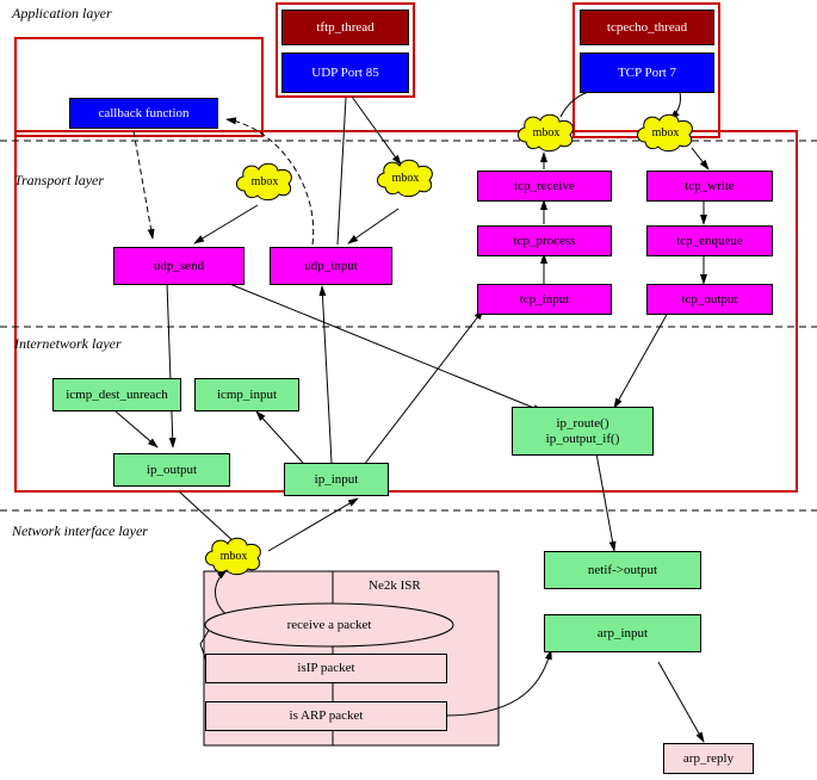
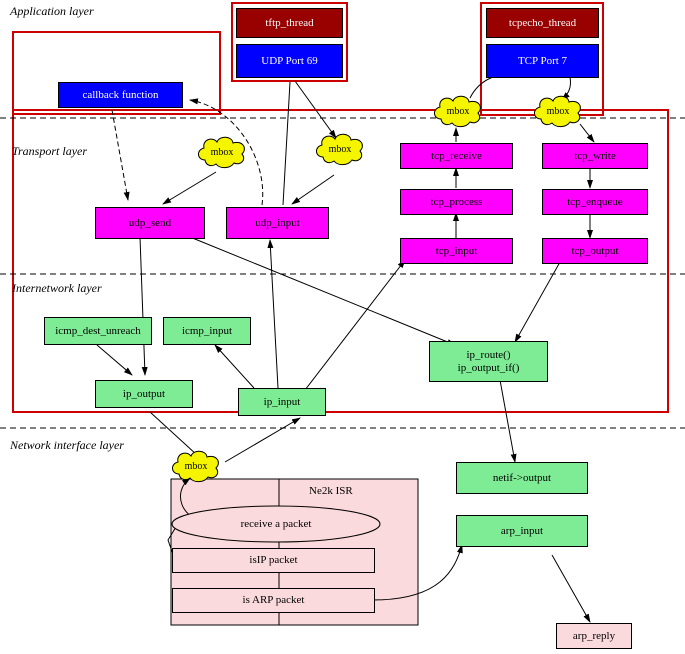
  Application layer
  Transport layer
  Internetwork layer
  Network interface layer
  callback function
  tftp_thread
- UDP Port 85
+ UDP Port 69
  tcpecho_thread
  TCP Port 7
  mbox
  mbox
  mbox
  mbox
  mbox
  udp_send
  udp_input
  tcp_receive
  tcp_write
  tcp_process
  tcp_enqueue
  tcp_input
  tcp_output
  icmp_dest_unreach
  icmp_input
  ip_output
  ip_input
  ip_route()
  ip_output_if()
  netif->output
  arp_input
  arp_reply
  Ne2k ISR
  receive a packet
  isIP packet
  is ARP packet
